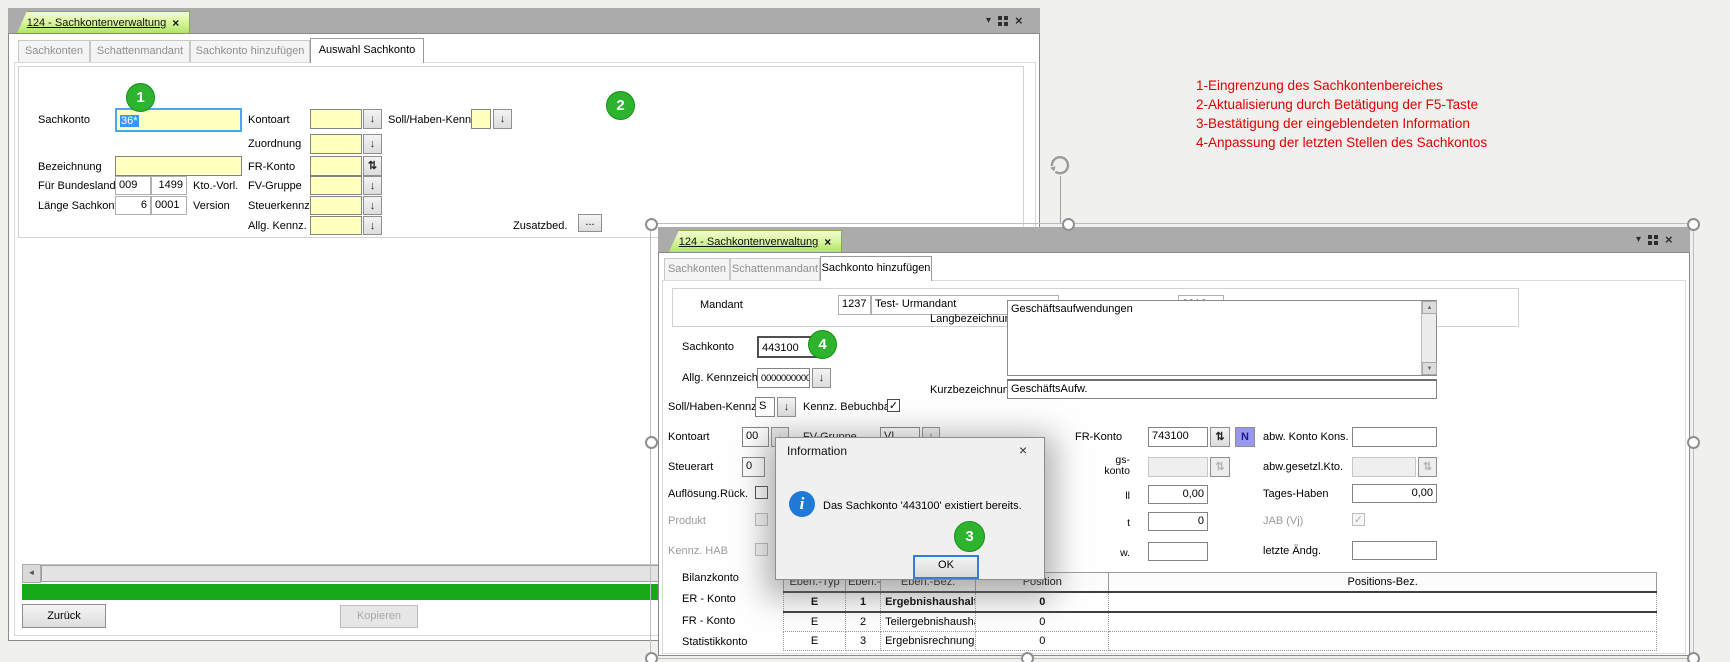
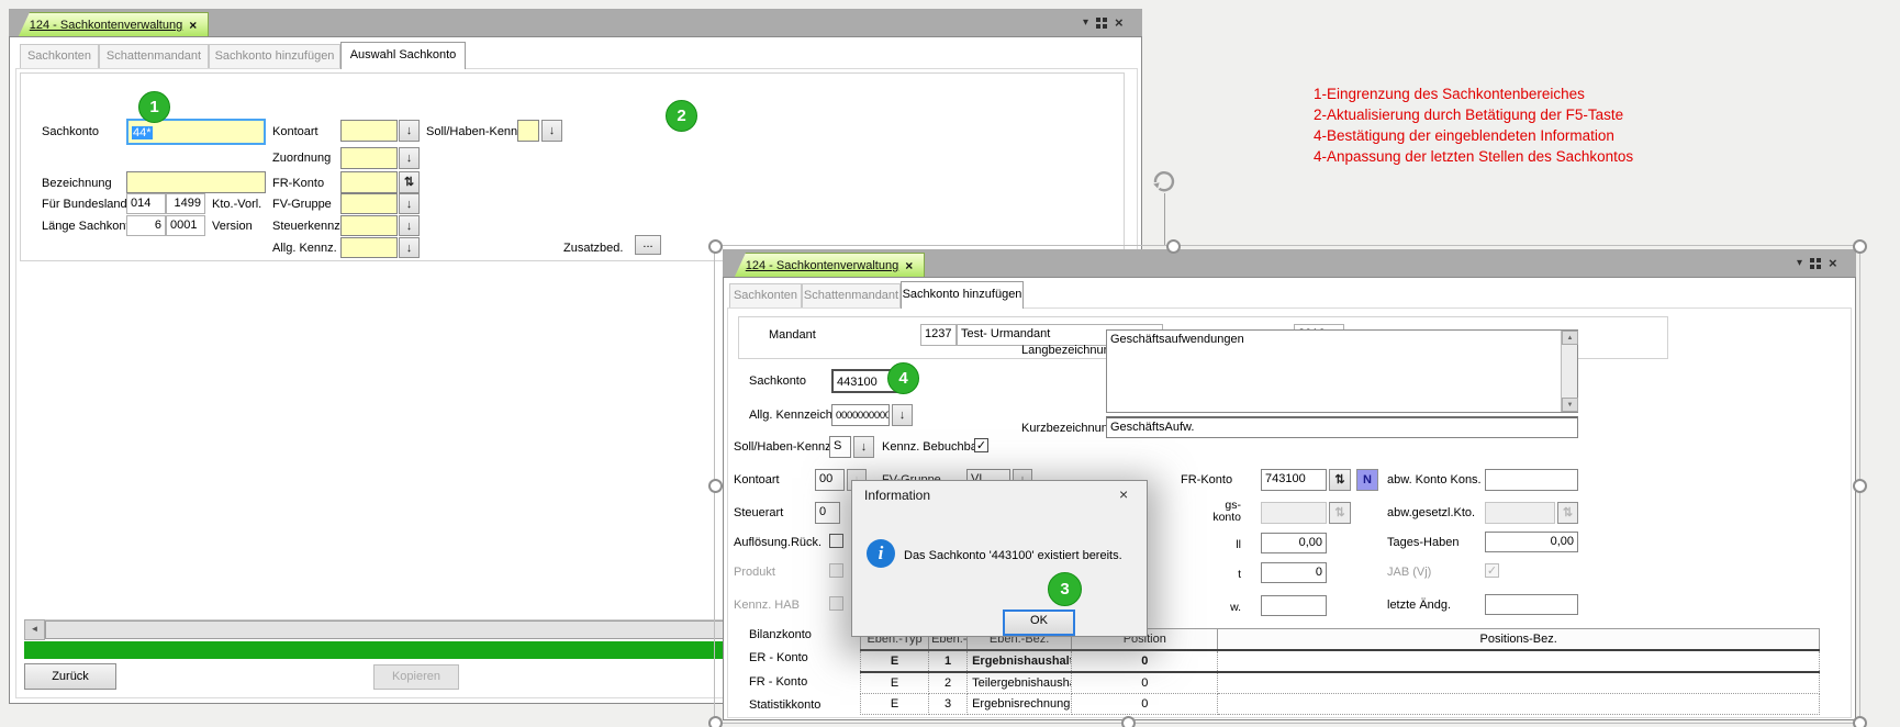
  1-Eingrenzung des Sachkontenbereiches
  2-Aktualisierung durch Betätigung der F5-Taste
- 3-Bestätigung der eingeblendeten Information
+ 4-Bestätigung der eingeblendeten Information
  4-Anpassung der letzten Stellen des Sachkontos
  124 - Sachkontenverwaltung
  ×
  ▾
  ×
  Sachkonten
  Schattenmandant
  Sachkonto hinzufügen
  Auswahl Sachkonto
  Sachkonto
- 36*
+ 44*
  Bezeichnung
  Für Bundesland
- 009
+ 014
  1499
  Kto.-Vorl.
  Länge Sachkon
  6
  0001
  Version
  Kontoart
  ↓
  Zuordnung
  ↓
  FR-Konto
  ⇅
  FV-Gruppe
  ↓
  Steuerkennz
  ↓
  Allg. Kennz.
  ↓
  Soll/Haben-Kenn
  ↓
  Zusatzbed.
  ...
  ◄
  Zurück
  Kopieren
  124 - Sachkontenverwaltung
  ×
  ▾
  ×
  Sachkonten
  Schattenmandant
  Sachkonto hinzufügen
  Mandant
  1237
  Test- Urmandant
  Sachkonto
  443100
  Allg. Kennzeich
  0000000000
  ↓
  Soll/Haben-Kennz
  S
  ↓
  Kennz. Bebuchb
  ✓
  Kontoart
  00
  VL
  Steuerart
  0
  Auflösung.Rück.
  Produkt
  Kennz. HAB
  Bilanzkonto
  ER - Konto
  FR - Konto
  Statistikkonto
  Langbezeichnu
  Geschäftsaufwendungen
  Kurzbezeichnun
  GeschäftsAufw.
  FR-Konto
  743100
  ⇅
  N
  gs-
  konto
  ⇅
  ll
  0,00
  t
  0
  w.
  abw. Konto Kons.
  abw.gesetzl.Kto.
  ⇅
  Tages-Haben
  0,00
  JAB (Vj)
  ✓
  letzte Ändg.
  Eben.-Typ	Eben.-	Eben.-Bez.	Position	Positions-Bez.
  E	1	Ergebnishaushalt	0
  E	2	Teilergebnishaush	0
  E	3	Ergebnisrechnung	0
  Information
  ×
  i
  Das Sachkonto '443100' existiert bereits.
  OK
  1
  2
  3
  4
